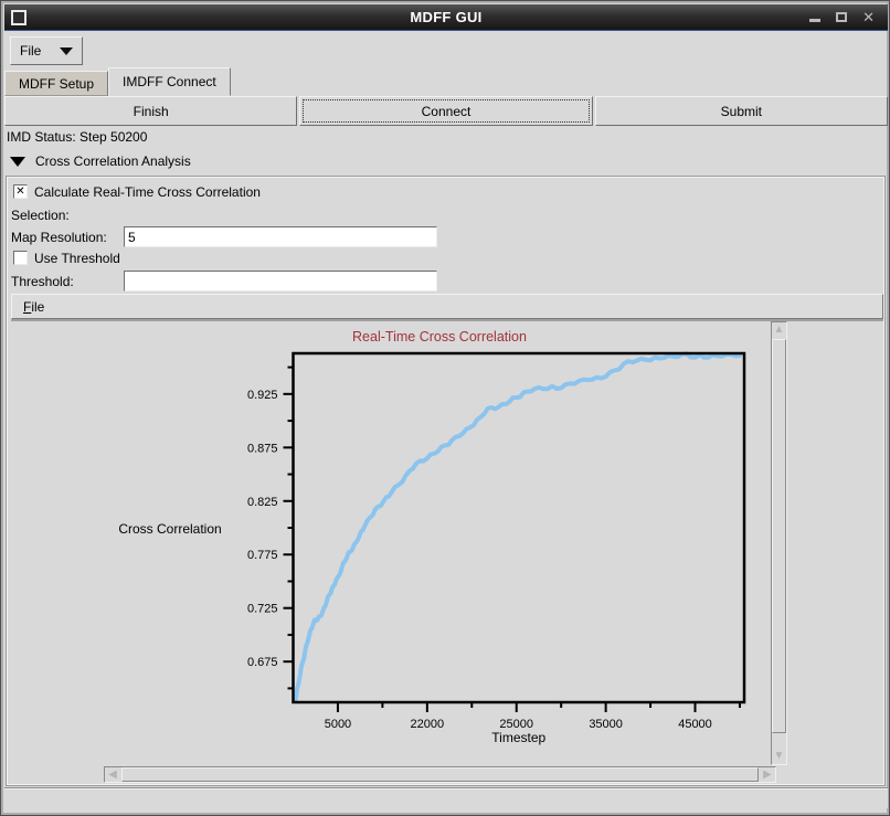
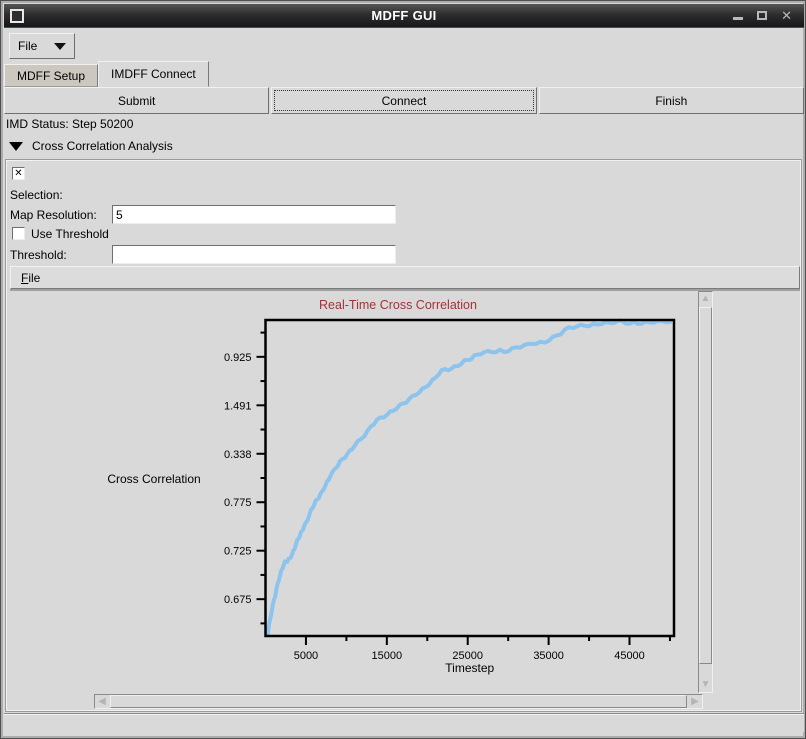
  MDFF GUI
  ✕
  File
  MDFF Setup
  IMDFF Connect
- Finish
+ Submit
  Connect
- Submit
+ Finish
  IMD Status: Step 50200
  Cross Correlation Analysis
  ✕
- Calculate Real-Time Cross Correlation
  Selection:
  Map Resolution:
  5
  Use Threshold
  Threshold:
  File
  Real-Time Cross Correlation
  Cross Correlation
  Timestep
  0.925
- 0.875
+ 1.491
- 0.825
+ 0.338
  0.775
  0.725
  0.675
  5000
- 22000
+ 15000
  25000
  35000
  45000
  ▲
  ▼
  ◀
  ▶
